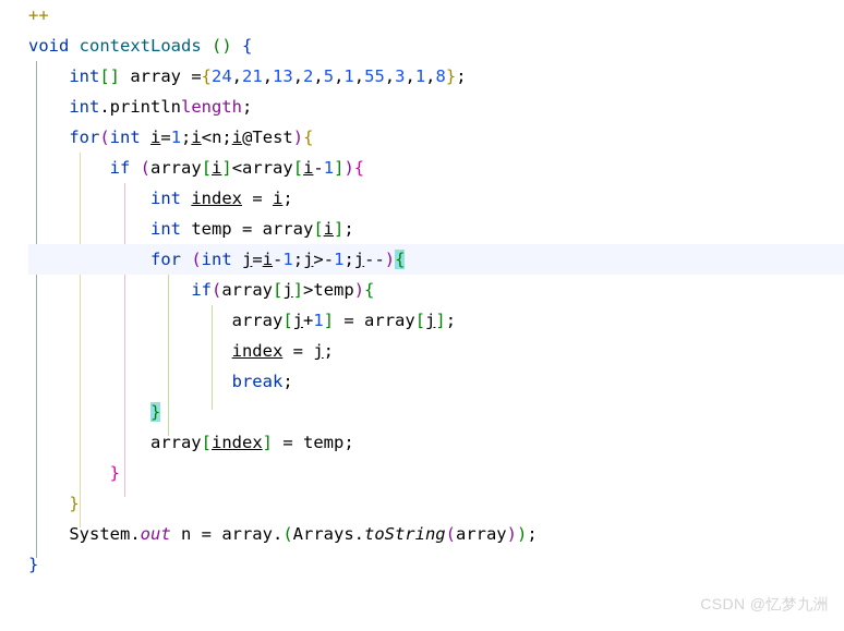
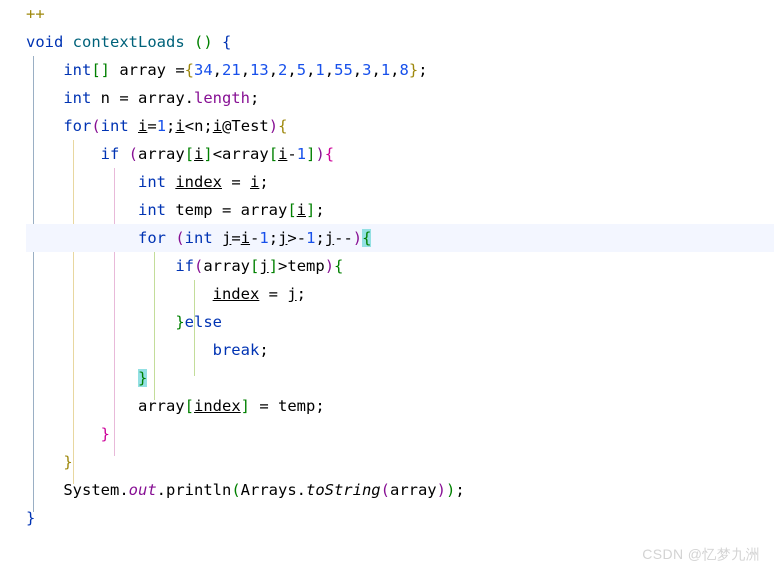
  ++
  void contextLoads () {
- int[] array ={24,21,13,2,5,1,55,3,1,8};
+ int[] array ={34,21,13,2,5,1,55,3,1,8};
- int.printlnlength;
+ int n = array.length;
  for(int i=1;i<n;i@Test){
  if (array[i]<array[i-1]){
  int index = i;
  int temp = array[i];
  for (int j=i-1;j>-1;j--){
  if(array[j]>temp){
- array[j+1] = array[j];
  index = j;
+ }else
  break;
  }
  array[index] = temp;
  }
  }
- System.out n = array.(Arrays.toString(array));
+ System.out.println(Arrays.toString(array));
  }
  CSDN @忆梦九洲
